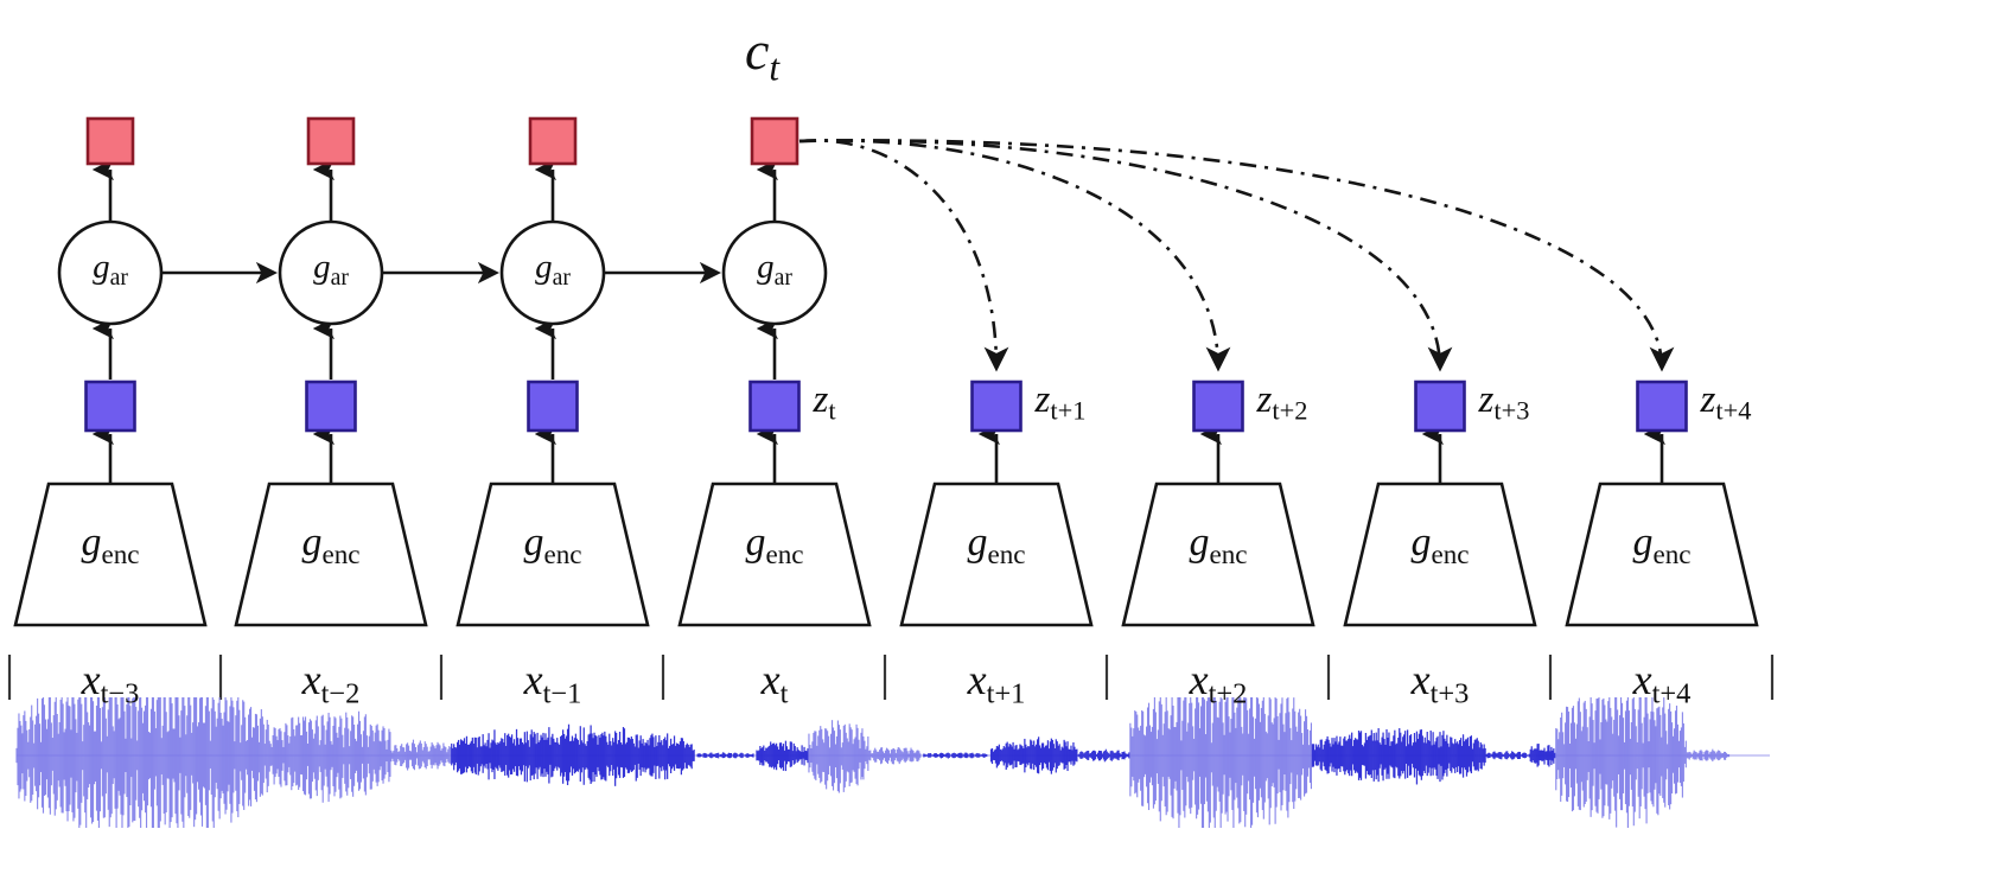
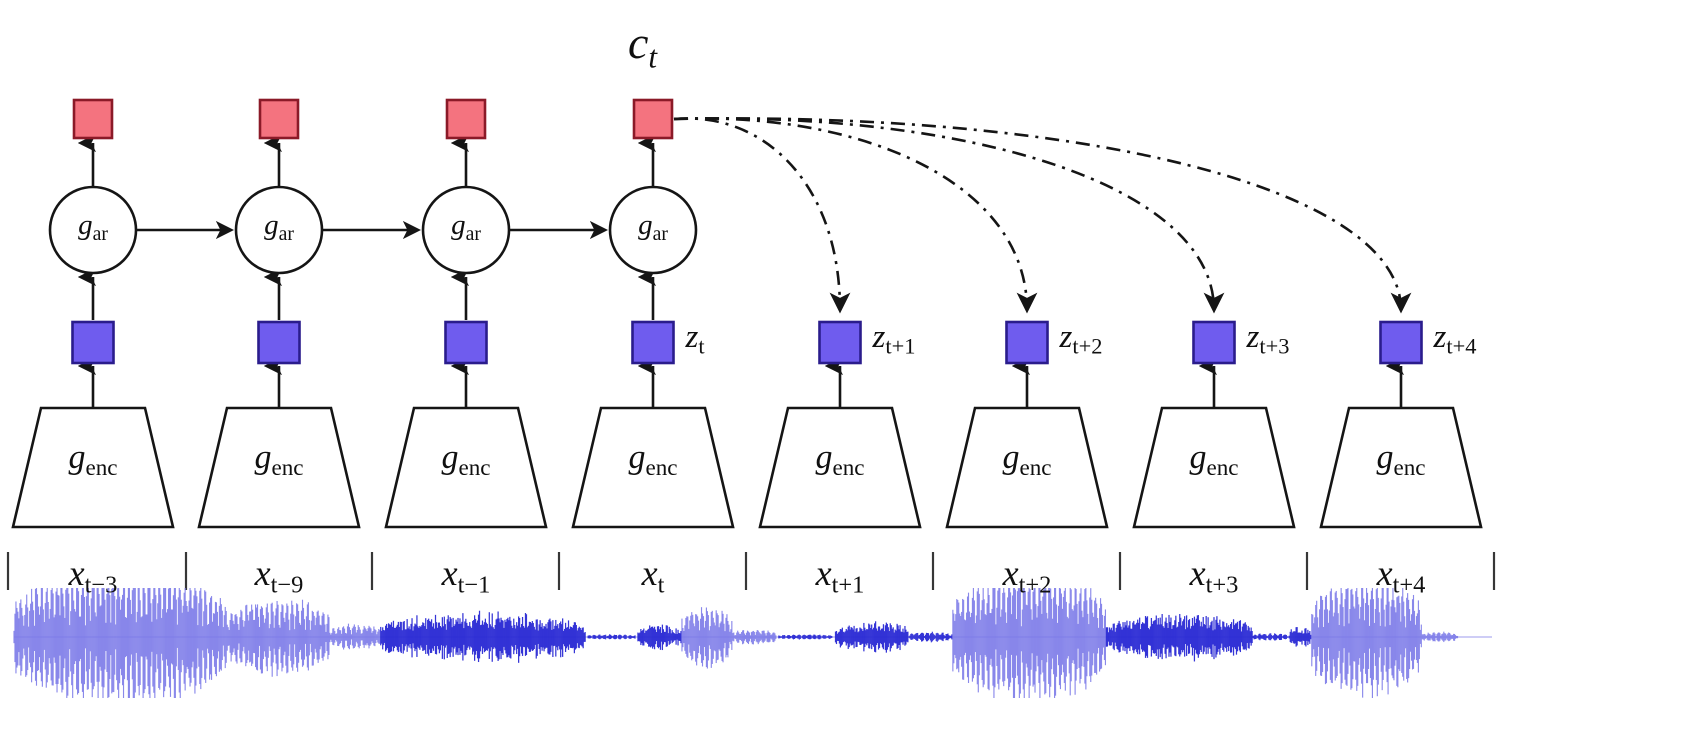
  ct
  genc
  gar
  xt−3
  genc
  gar
- xt−2
+ xt−9
  genc
  gar
  xt−1
  genc
  zt
  gar
  xt
  genc
  zt+1
  xt+1
  genc
  zt+2
  xt+2
  genc
  zt+3
  xt+3
  genc
  zt+4
  xt+4
